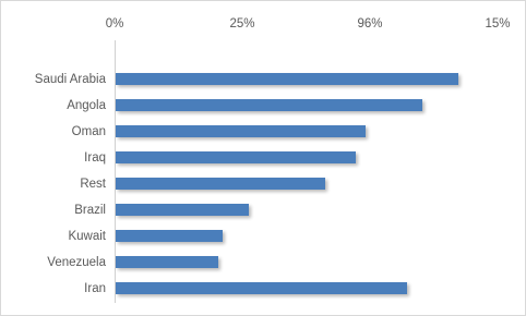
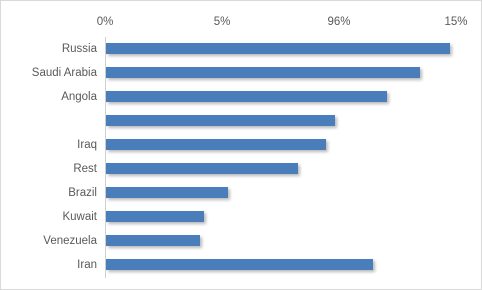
  0%
- 25%
+ 5%
  96%
  15%
+ Russia
  Saudi Arabia
  Angola
- Oman
  Iraq
  Rest
  Brazil
  Kuwait
  Venezuela
  Iran
